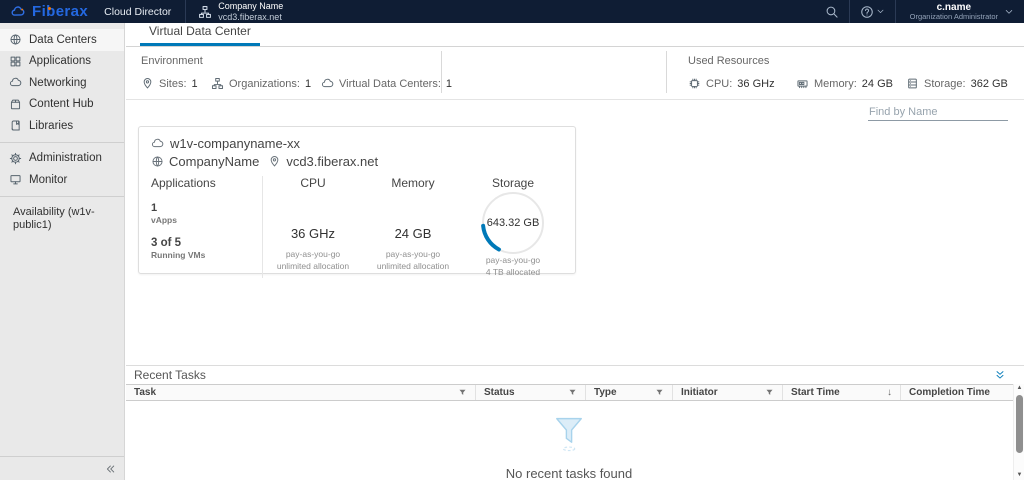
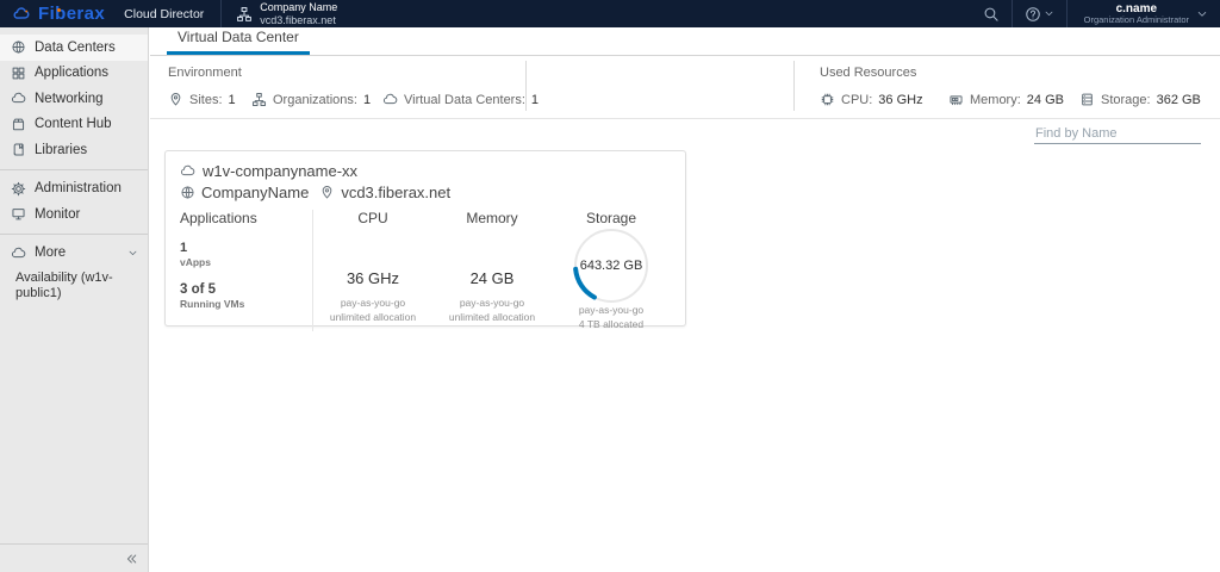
  Fiberax
  Cloud Director
  Company Name
  vcd3.fiberax.net
  c.name
  Organization Administrator
  Data Centers
  Applications
  Networking
  Content Hub
  Libraries
  Administration
  Monitor
+ More
  Availability (w1v-public1)
  Virtual Data Center
  Environment
  Sites:
  1
  Organizations:
  1
  Virtual Data Centers:
  1
  Used Resources
  CPU:
  36 GHz
  Memory:
  24 GB
  Storage:
  362 GB
  Find by Name
  w1v-companyname-xx
  CompanyName
  vcd3.fiberax.net
  Applications
  1
  vApps
  3 of 5
  Running VMs
  CPU
  36 GHz
  pay-as-you-go
  unlimited allocation
  Memory
  24 GB
  pay-as-you-go
  unlimited allocation
  Storage
  643.32 GB
  pay-as-you-go
  4 TB allocated
- Recent Tasks
- Task
- Status
- Type
- Initiator
- Start Time
- ↓
- Completion Time
- No recent tasks found
